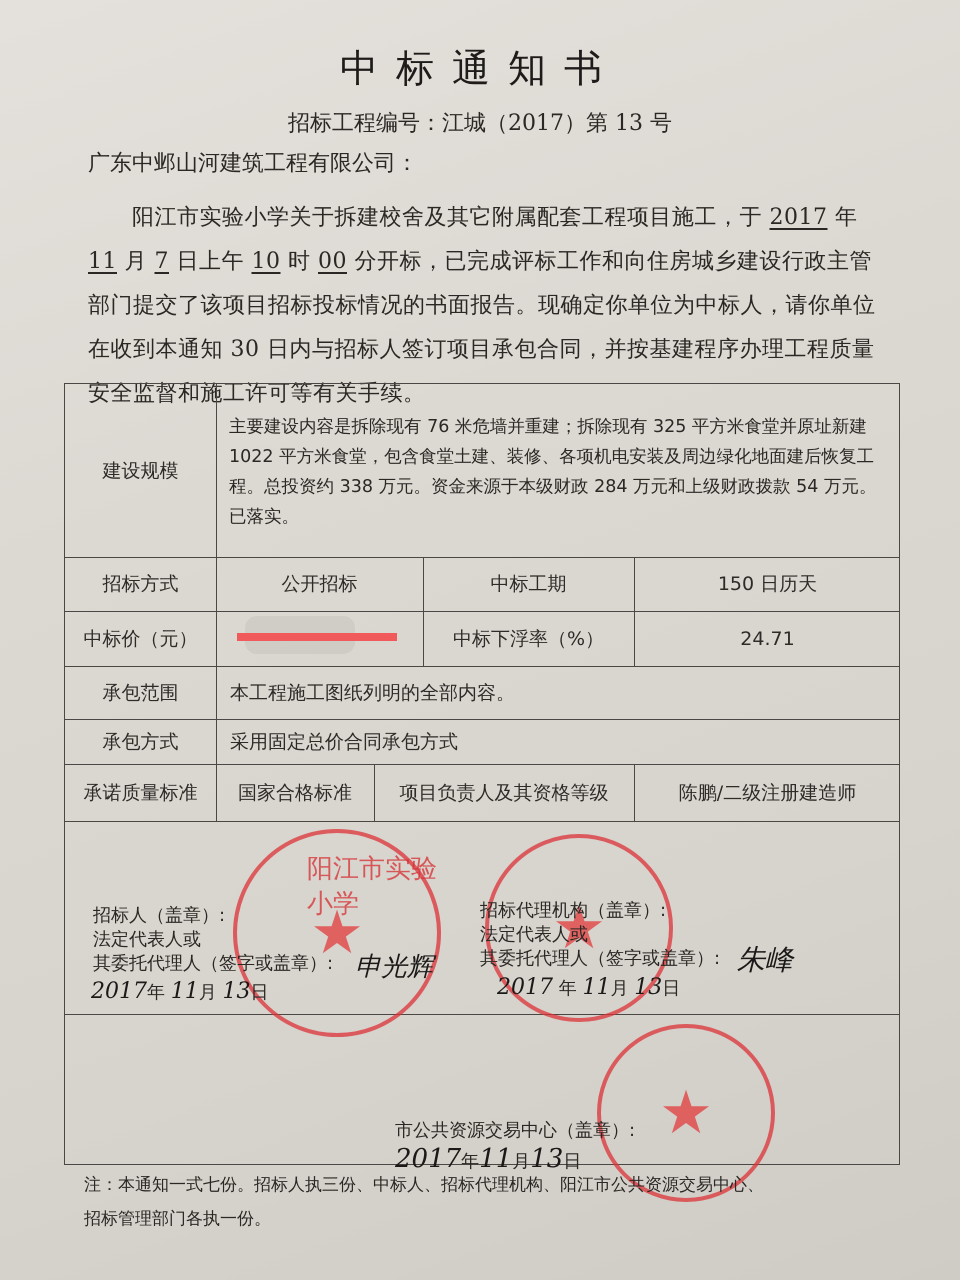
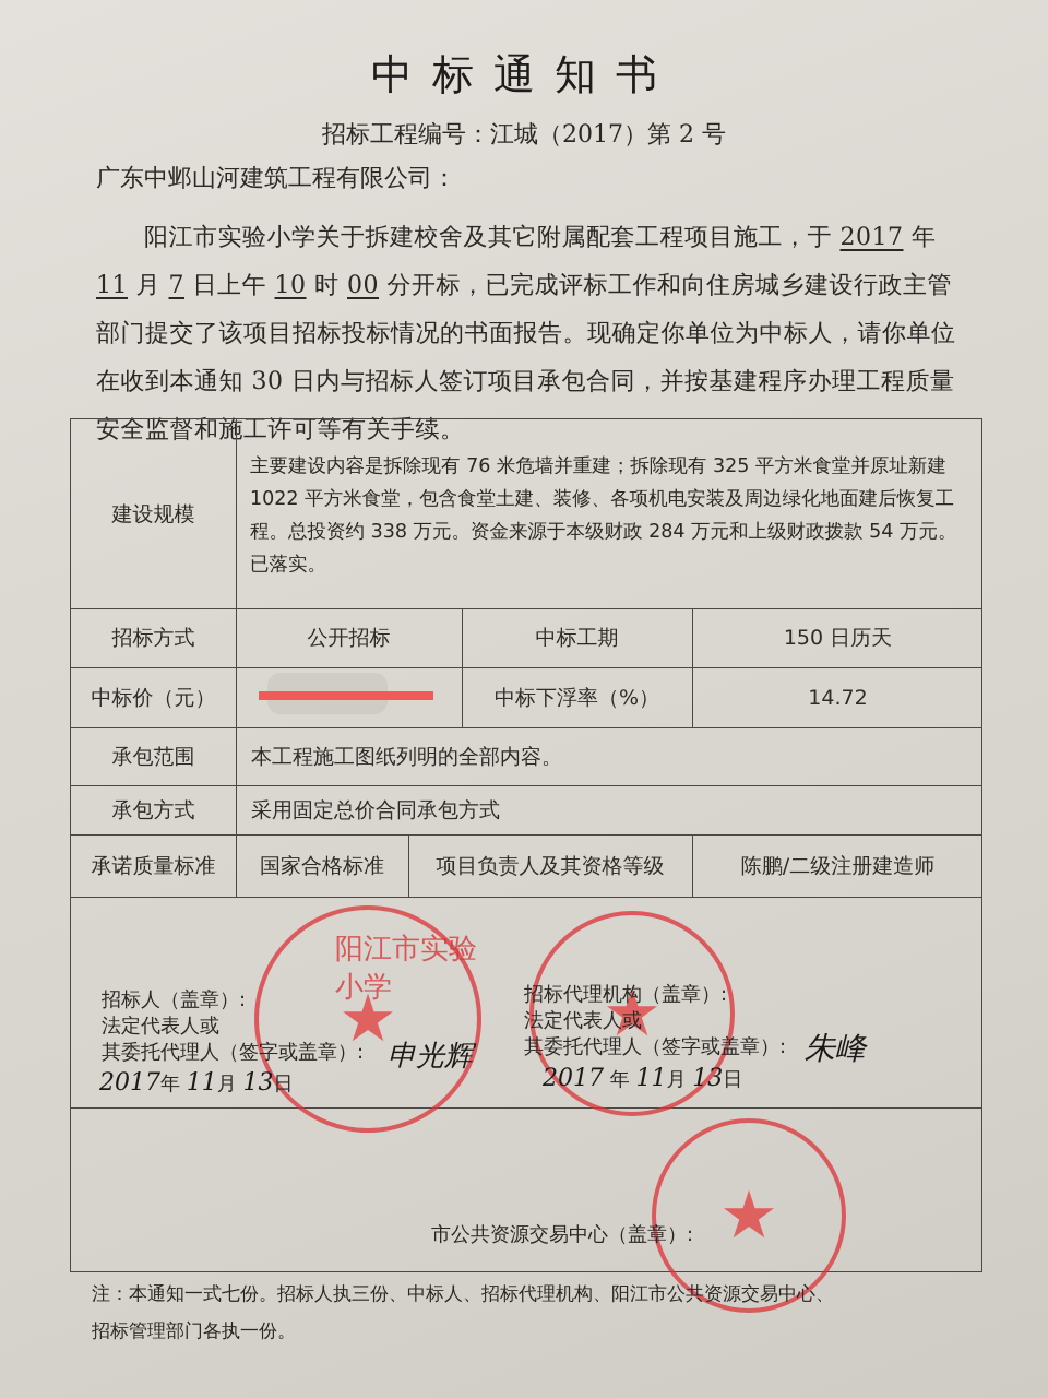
  中标通知书
- 招标工程编号：江城（2017）第 13 号
+ 招标工程编号：江城（2017）第 2 号
  广东中邺山河建筑工程有限公司：
  阳江市实验小学关于拆建校舍及其它附属配套工程项目施工，于 2017 年 11 月 7 日上午 10 时 00 分开标，已完成评标工作和向住房城乡建设行政主管部门提交了该项目招标投标情况的书面报告。现确定你单位为中标人，请你单位在收到本通知 30 日内与招标人签订项目承包合同，并按基建程序办理工程质量安全监督和施工许可等有关手续。
  建设规模
  主要建设内容是拆除现有 76 米危墙并重建；拆除现有 325 平方米食堂并原址新建 1022 平方米食堂，包含食堂土建、装修、各项机电安装及周边绿化地面建后恢复工程。总投资约 338 万元。资金来源于本级财政 284 万元和上级财政拨款 54 万元。已落实。
  招标方式
  公开招标
  中标工期
  150 日历天
  中标价（元）
  中标下浮率（%）
- 24.71
+ 14.72
  承包范围
  本工程施工图纸列明的全部内容。
  承包方式
  采用固定总价合同承包方式
  承诺质量标准
  国家合格标准
  项目负责人及其资格等级
  陈鹏/二级注册建造师
  ★
  阳江市实验小学
  ★
  ★
  招标人（盖章）:
  法定代表人或
  其委托代理人（签字或盖章）:
  申光辉
  2017年 11月 13日
  招标代理机构（盖章）:
  法定代表人或
  其委托代理人（签字或盖章）:
  朱峰
  2017 年 11月 13日
  市公共资源交易中心（盖章）:
- 2017年11月13日
  注：本通知一式七份。招标人执三份、中标人、招标代理机构、阳江市公共资源交易中心、
  招标管理部门各执一份。
